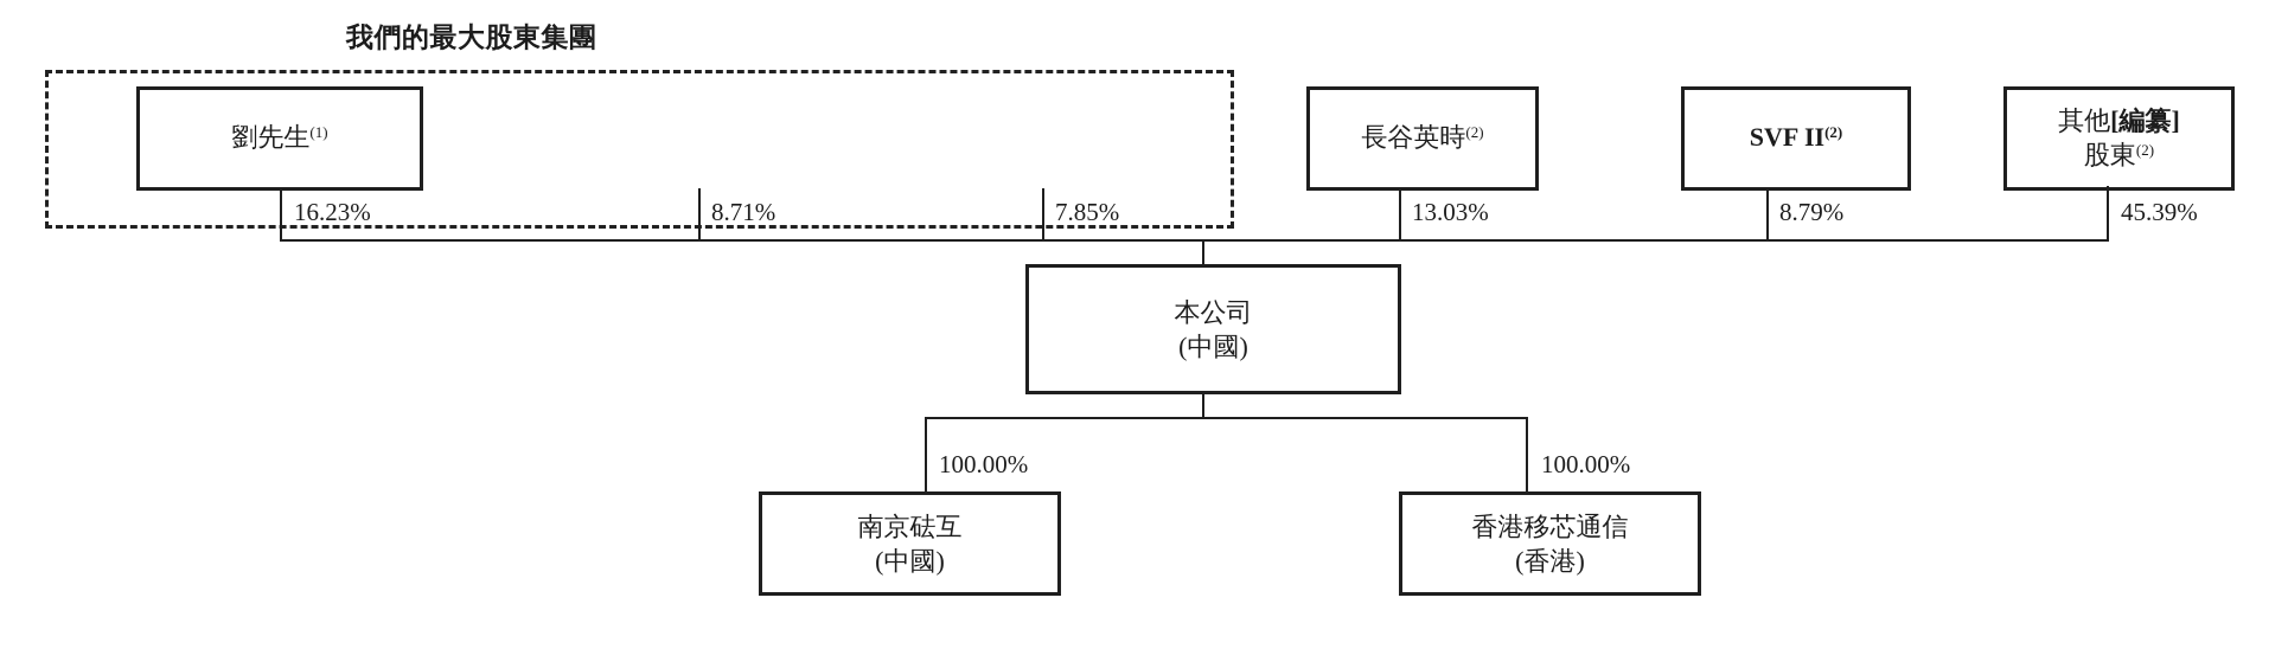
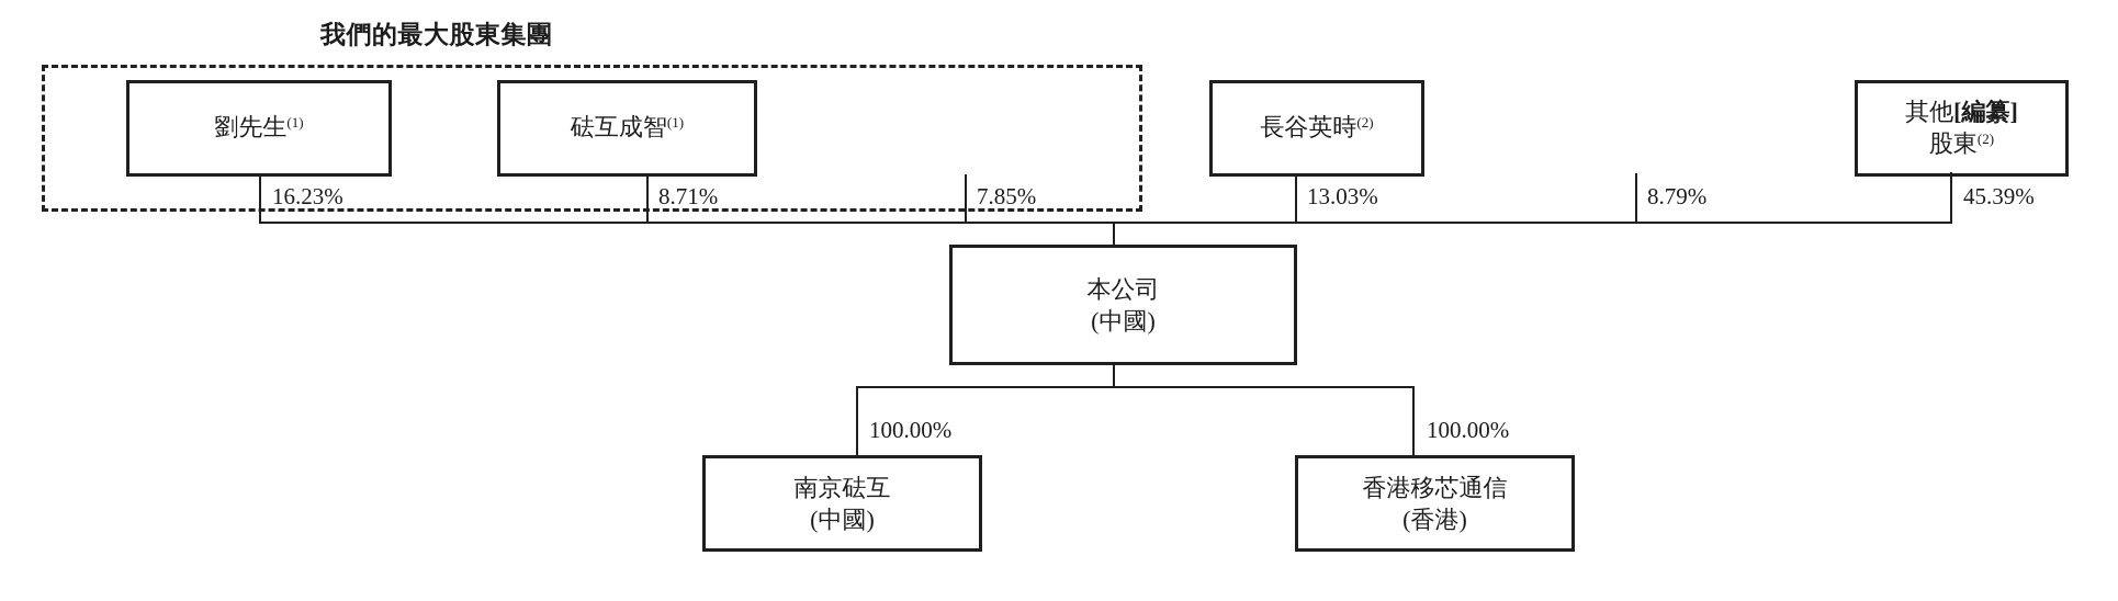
  我們的最大股東集團
  劉先生(1)
+ 砝互成智(1)
  長谷英時(2)
- SVF II(2)
  其他[編纂]
  股東(2)
  16.23%
  8.71%
  7.85%
  13.03%
  8.79%
  45.39%
  本公司
  (中國)
  100.00%
  100.00%
  南京砝互
  (中國)
  香港移芯通信
  (香港)
